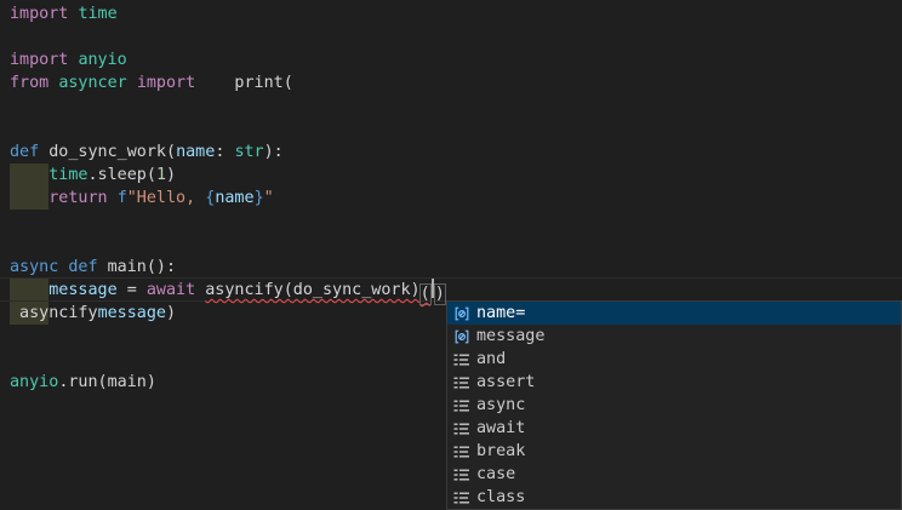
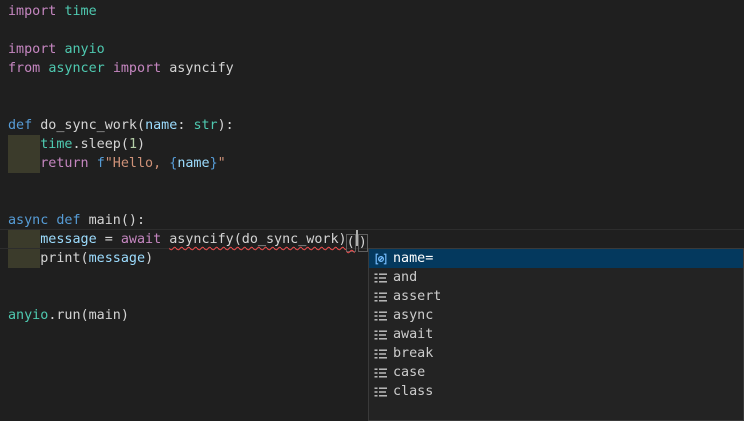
  import time
  import anyio
- from asyncer import print(
+ from asyncer import asyncify
  def do_sync_work(name: str):
  time.sleep(1)
  return f"Hello, {name}"
  async def main():
  message = await asyncify(do_sync_work)( )
- asyncifymessage)
+ print(message)
  anyio.run(main)
  name=
- message
  and
  assert
  async
  await
  break
  case
  class
